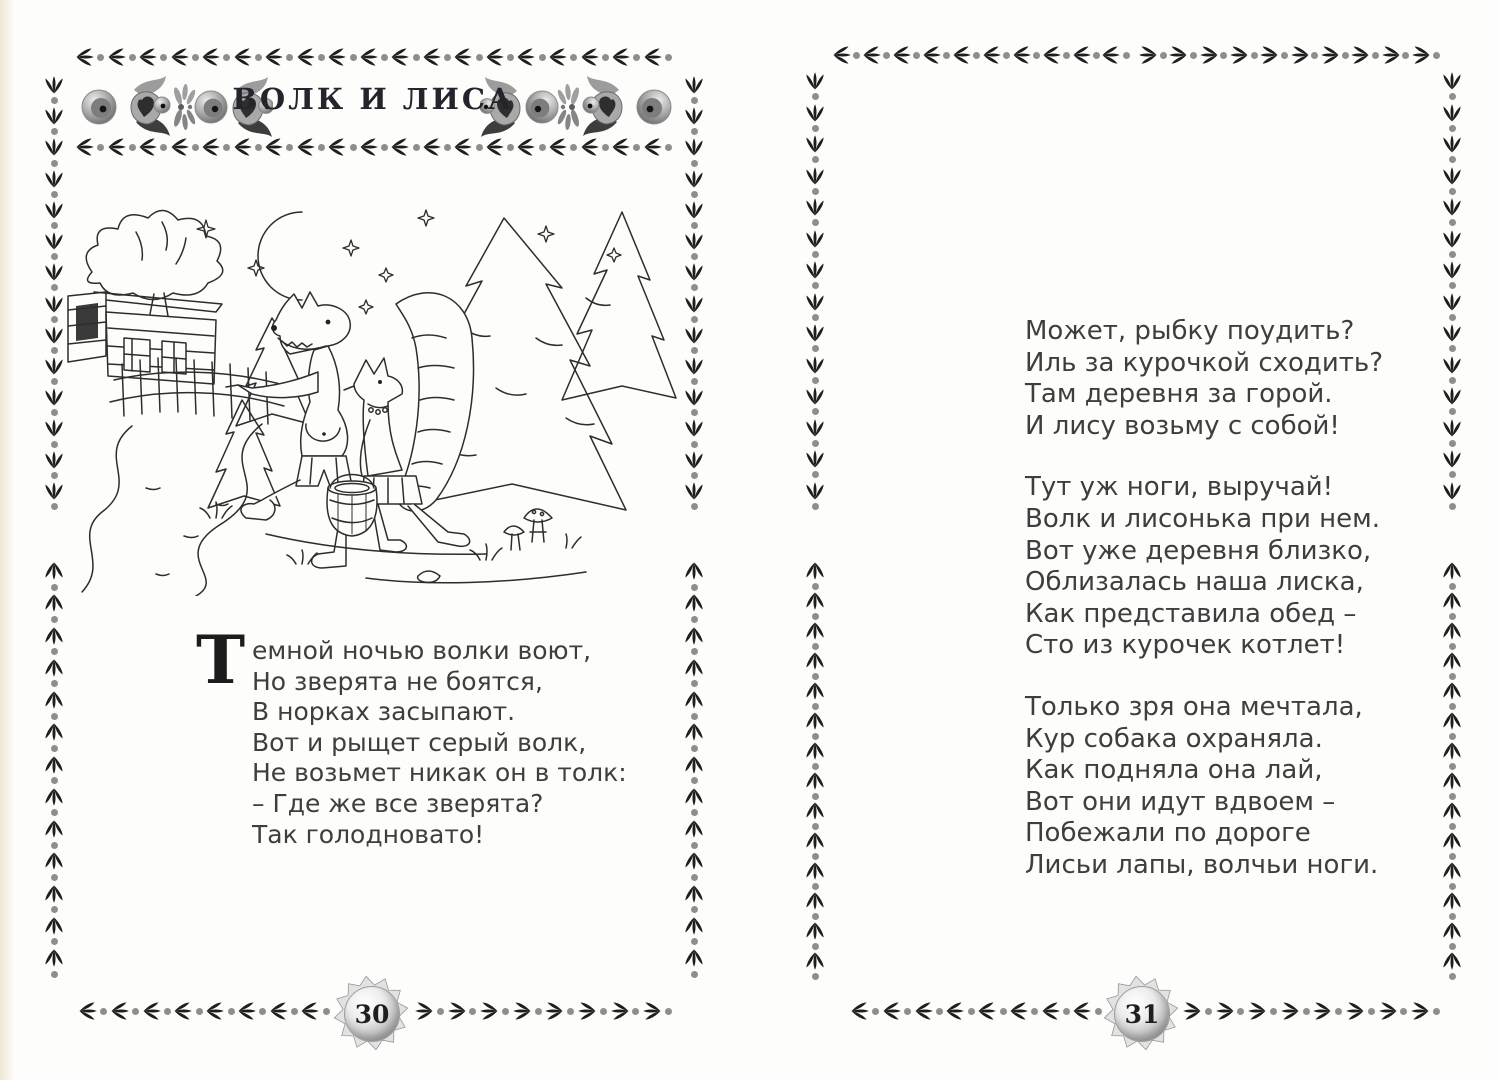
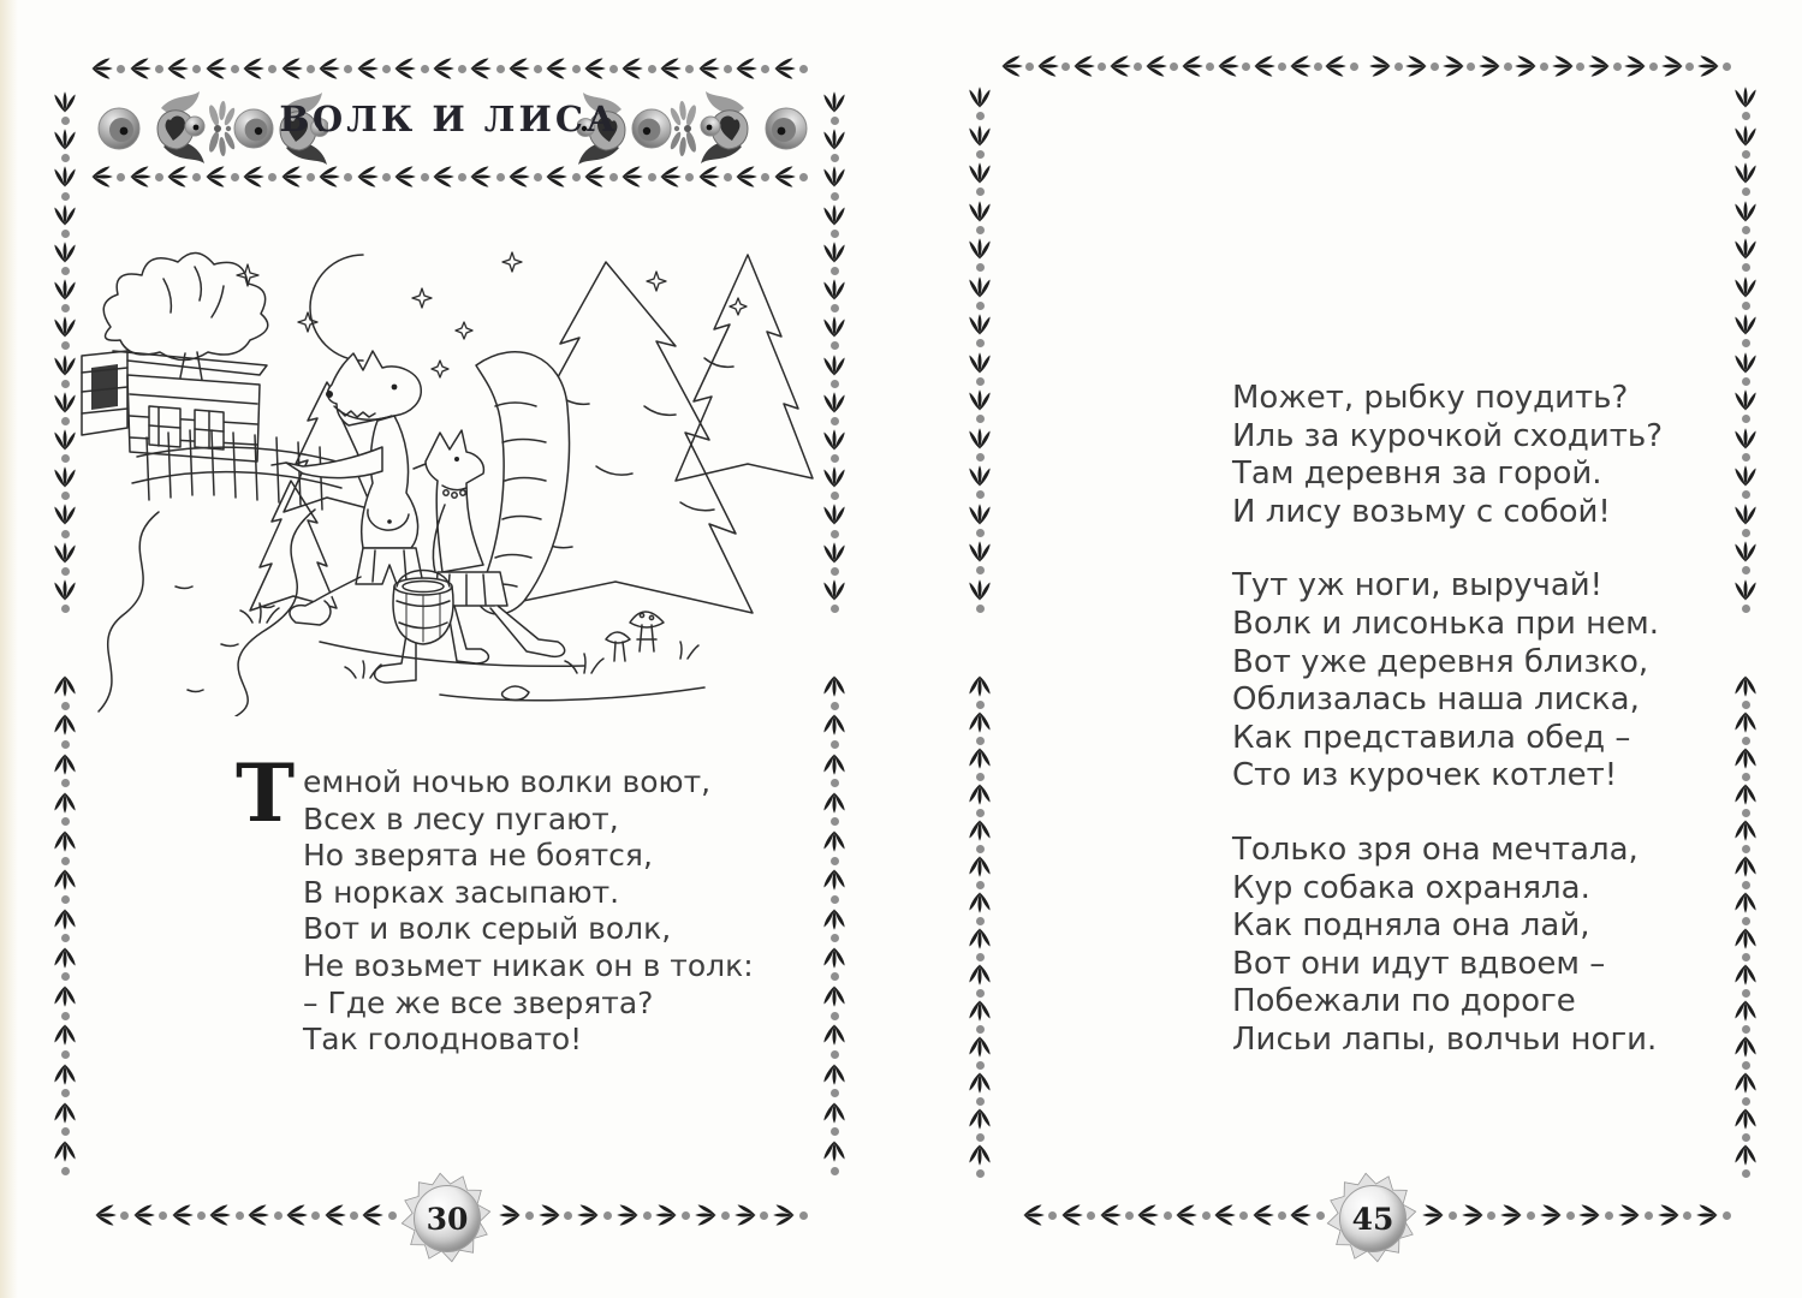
  ВОЛК И ЛИСА
  Т
  емной ночью волки воют,
+ Всех в лесу пугают,
  Но зверята не боятся,
  В норках засыпают.
- Вот и рыщет серый волк,
+ Вот и волк серый волк,
  Не возьмет никак он в толк:
  – Где же все зверята?
  Так голодновато!
  30
  Может, рыбку поудить?
  Иль за курочкой сходить?
  Там деревня за горой.
  И лису возьму с собой!
  Тут уж ноги, выручай!
  Волк и лисонька при нем.
  Вот уже деревня близко,
  Облизалась наша лиска,
  Как представила обед –
  Сто из курочек котлет!
  Только зря она мечтала,
  Кур собака охраняла.
  Как подняла она лай,
  Вот они идут вдвоем –
  Побежали по дороге
  Лисьи лапы, волчьи ноги.
- 31
+ 45
